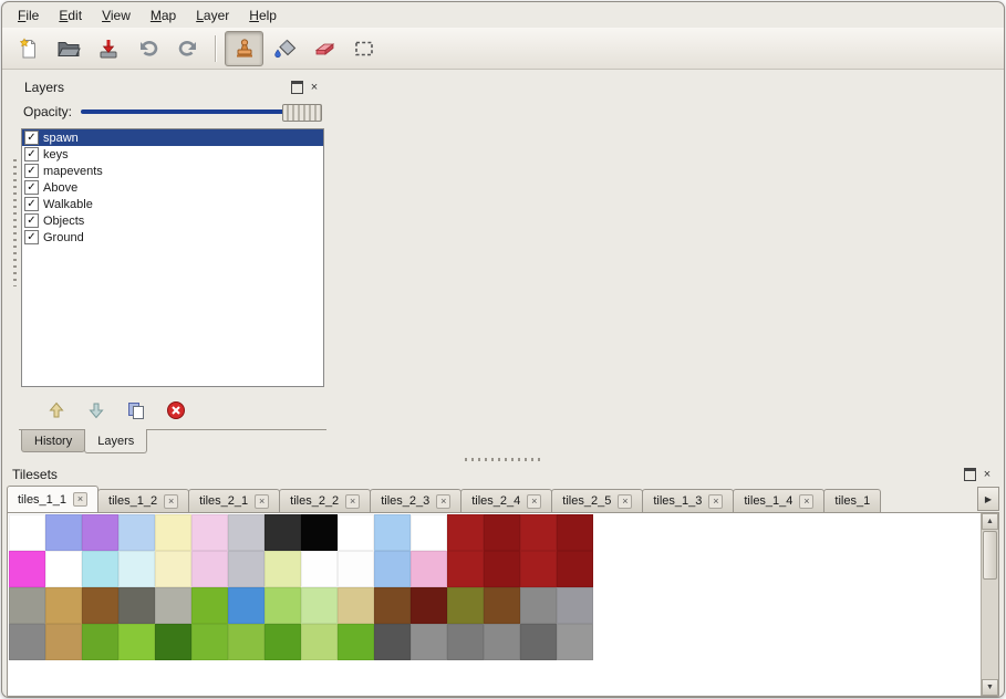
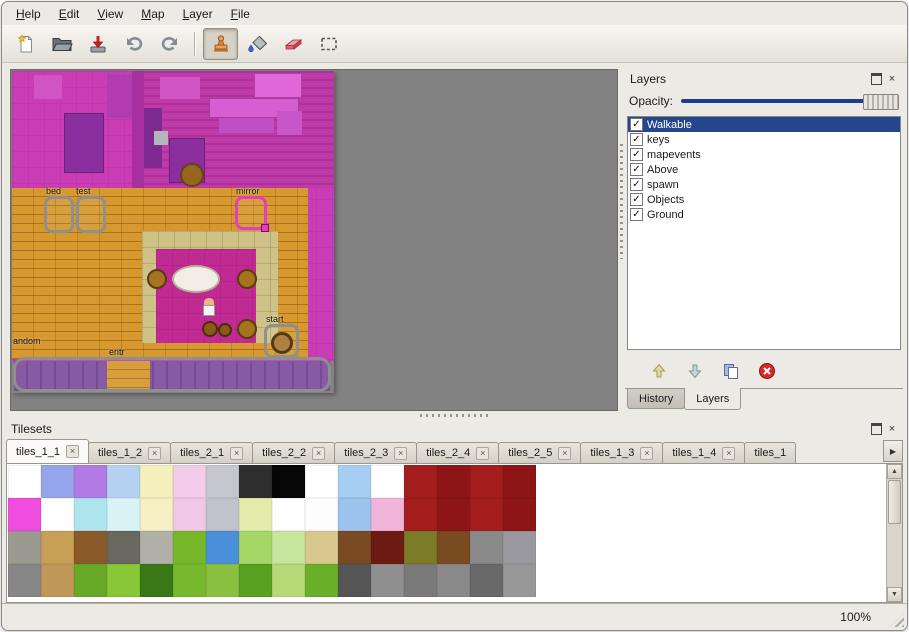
- File
+ Help
  Edit
  View
  Map
  Layer
- Help
+ File
+ bed
+ test
+ mirror
+ start
+ andom
+ entr
  Layers
  ×
  Opacity:
  ✓
- spawn
+ Walkable
  ✓
  keys
  ✓
  mapevents
  ✓
  Above
  ✓
- Walkable
+ spawn
  ✓
  Objects
  ✓
  Ground
  History
  Layers
  Tilesets
  ×
  tiles_1_1
  ×
  tiles_1_2
  ×
  tiles_2_1
  ×
  tiles_2_2
  ×
  tiles_2_3
  ×
  tiles_2_4
  ×
  tiles_2_5
  ×
  tiles_1_3
  ×
  tiles_1_4
  ×
  tiles_1
  ▶
+ 100%
